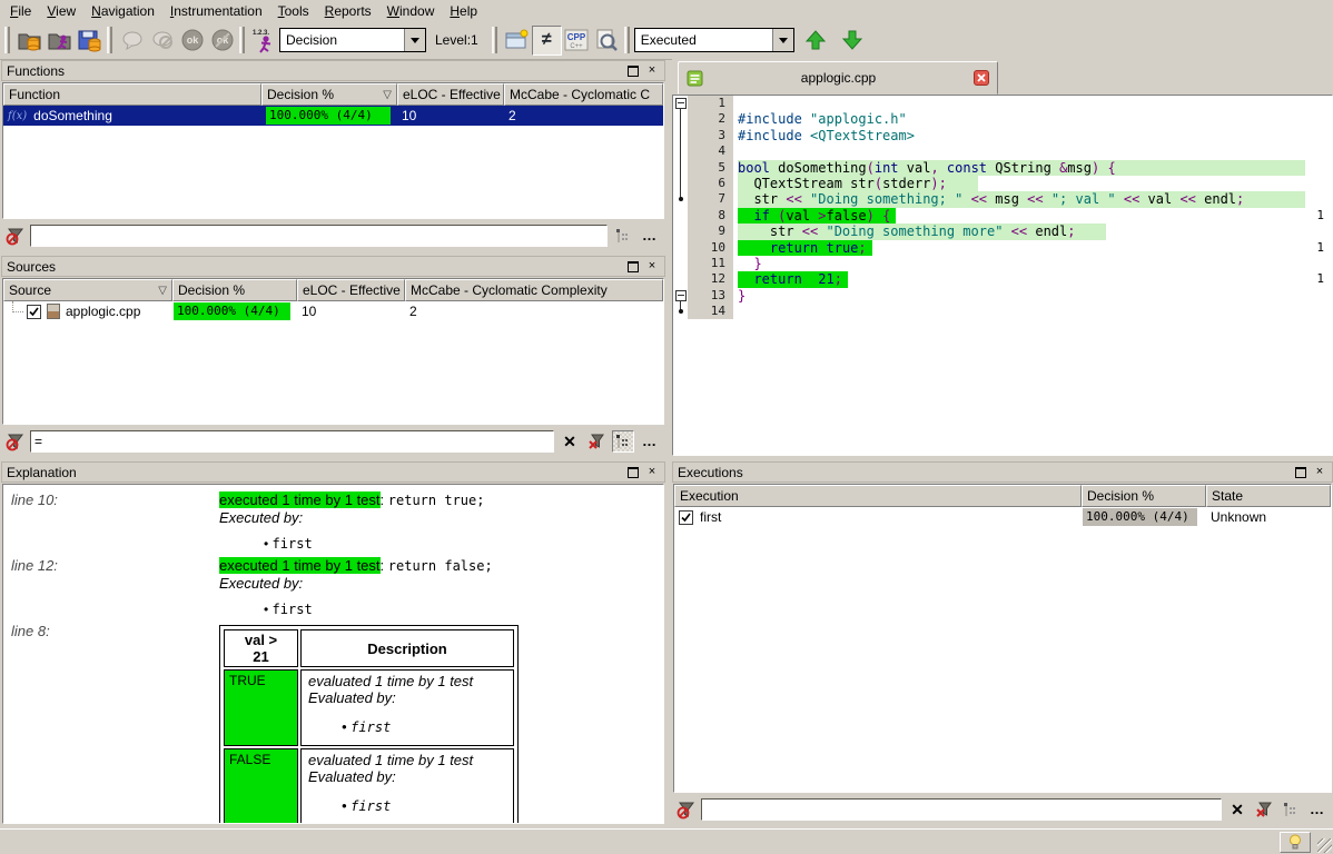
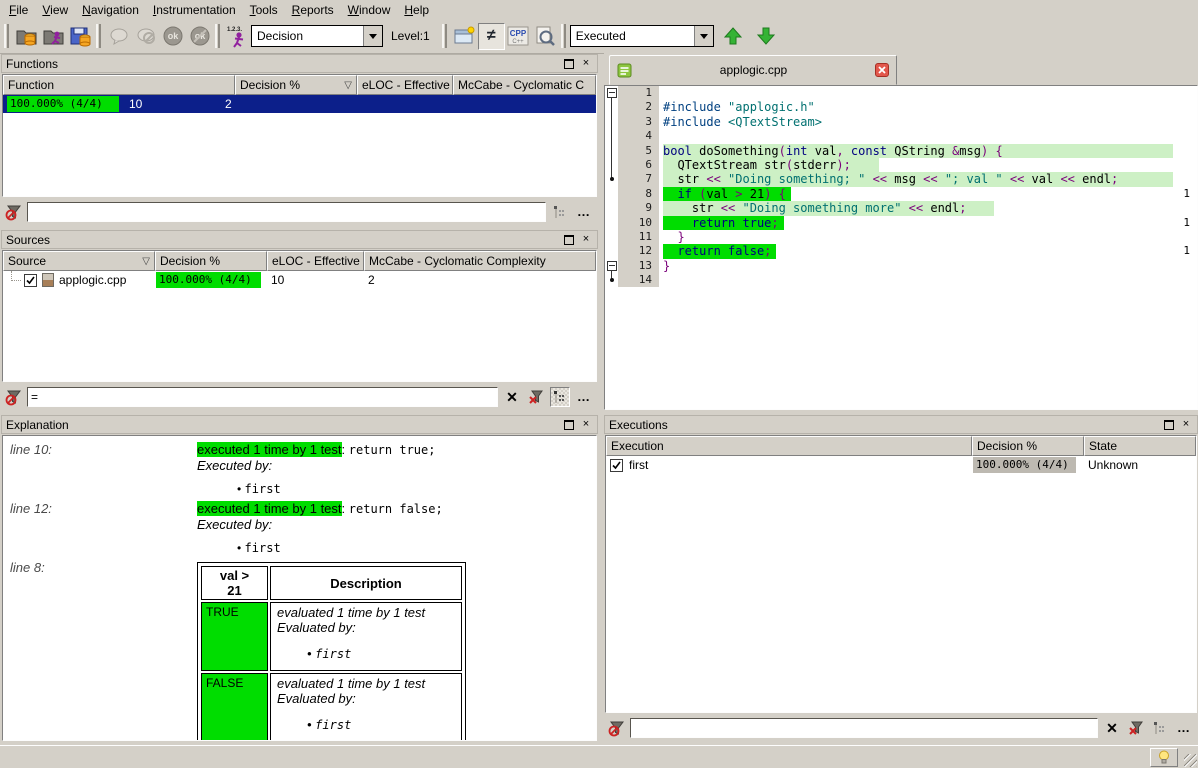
  File
  View
  Navigation
  Instrumentation
  Tools
  Reports
  Window
  Help
  ok
  ok
  Decision
  Level:1
  ≠
  CPP
  Executed
  Functions
  ×
  Function
  Decision %
  ▽
  eLOC - Effective
  McCabe - Cyclomatic C
- f(x)
- doSomething
  100.000% (4/4)
  10
  2
  …
  Sources
  ×
  Source
  ▽
  Decision %
  eLOC - Effective
  McCabe - Cyclomatic Complexity
  applogic.cpp
  100.000% (4/4)
  10
  2
  =
  ✕
  …
  Explanation
  ×
  line 10:
  executed 1 time by 1 test: return true;
  Executed by:
  • first
  line 12:
  executed 1 time by 1 test: return false;
  Executed by:
  • first
  line 8:
  val > 21	Description
  TRUE	evaluated 1 time by 1 testEvaluated by:• first
  FALSE	evaluated 1 time by 1 testEvaluated by:• first
  applogic.cpp
  1
  2
  #include "applogic.h"
  3
  #include <QTextStream>
  4
  5
  bool doSomething(int val, const QString &msg) {
  6
  QTextStream str(stderr);
  7
  str << "Doing something; " << msg << "; val " << val << endl;
  8
- if (val >false) {
+ if (val > 21) {
  1
  9
  str << "Doing something more" << endl;
  10
  return true;
  1
  11
  }
  12
- return 21;
+ return false;
  1
  13
  }
  14
  Executions
  ×
  Execution
  Decision %
  State
  first
  100.000% (4/4)
  Unknown
  ✕
  …
